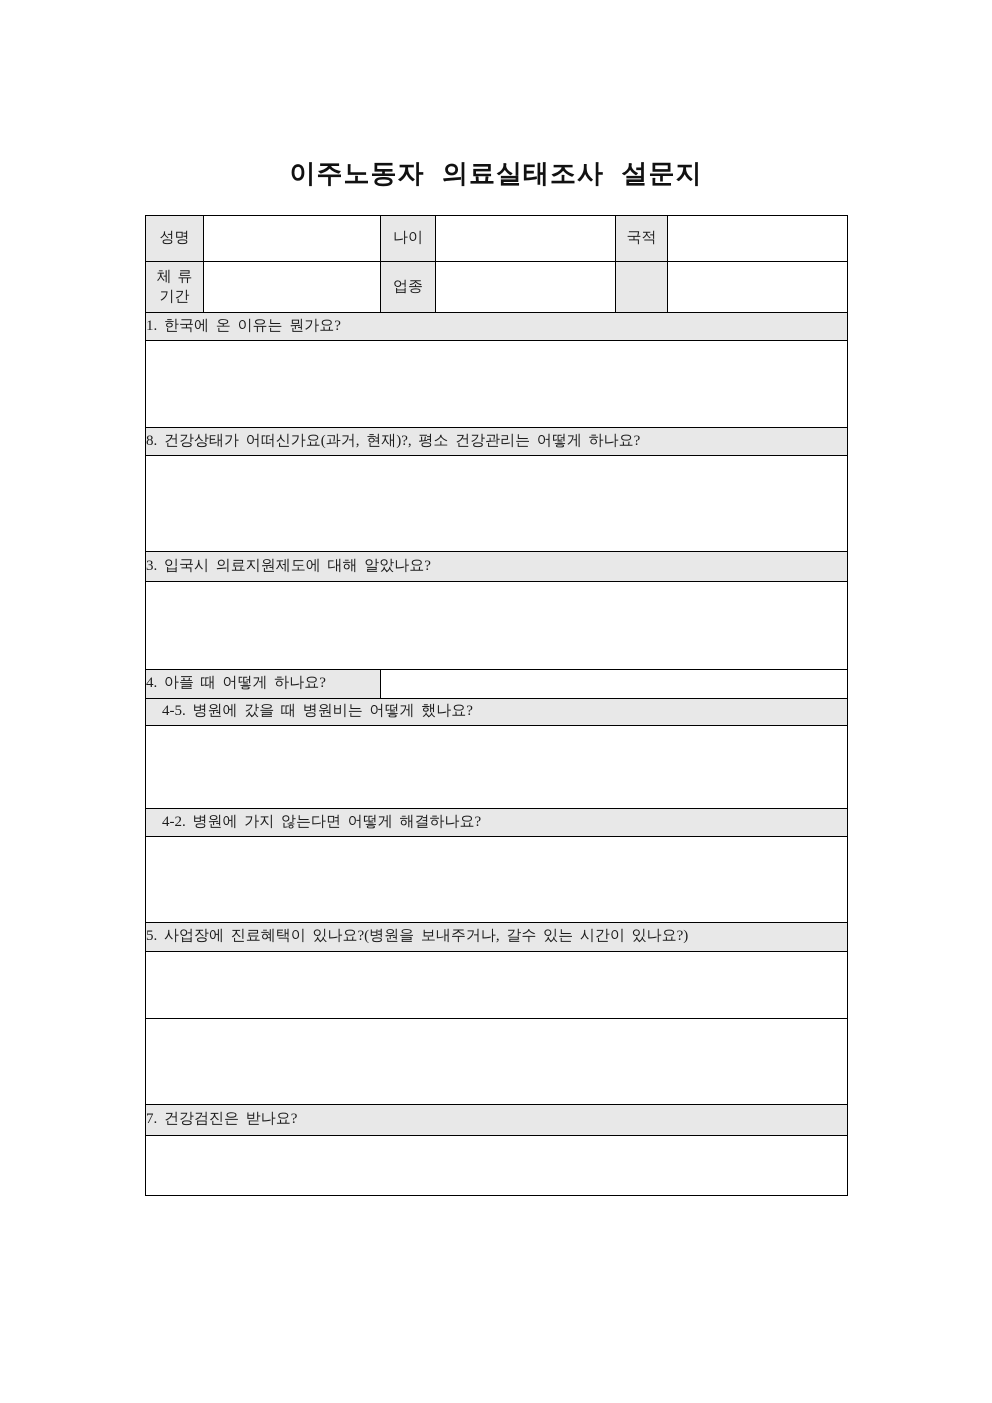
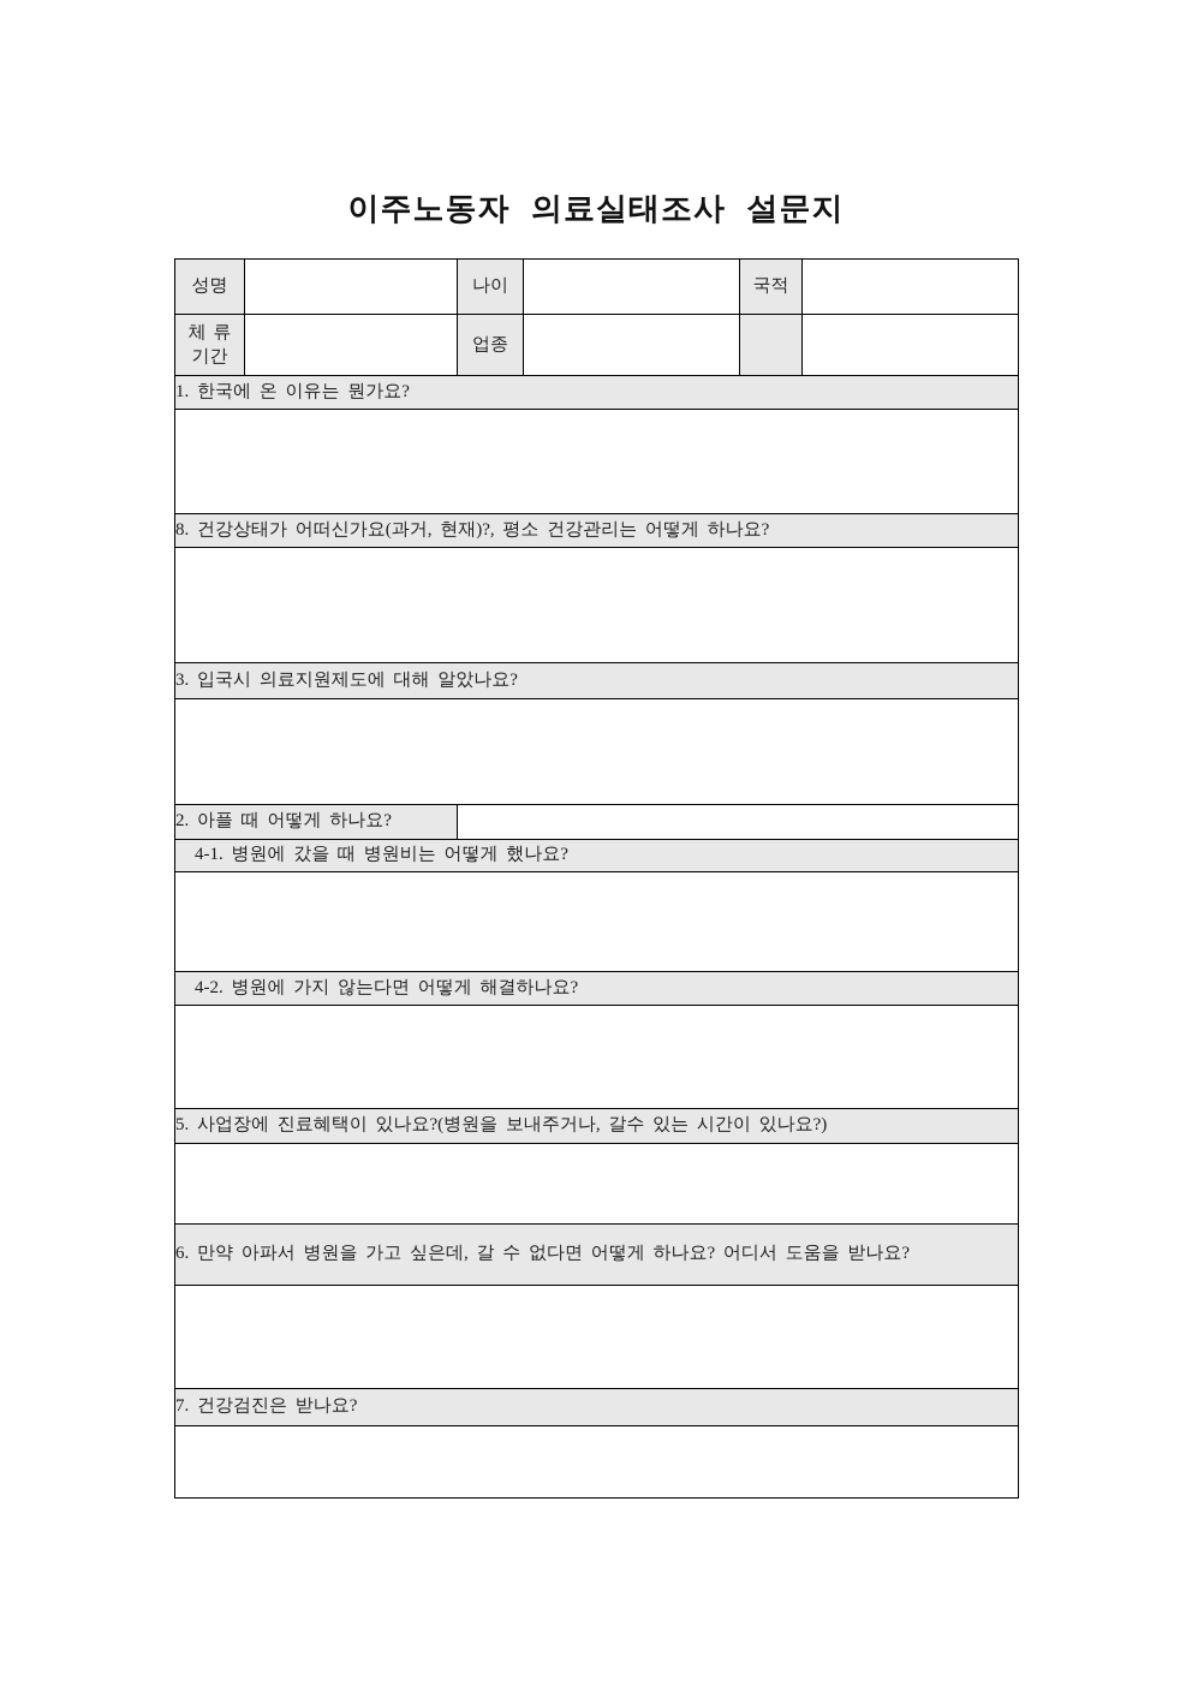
  이주노동자 의료실태조사 설문지
  성명		나이		국적
  체 류 기간		업종
  1. 한국에 온 이유는 뭔가요?
  8. 건강상태가 어떠신가요(과거, 현재)?, 평소 건강관리는 어떻게 하나요?
  3. 입국시 의료지원제도에 대해 알았나요?
- 4. 아플 때 어떻게 하나요?
+ 2. 아플 때 어떻게 하나요?
- 4-5. 병원에 갔을 때 병원비는 어떻게 했나요?
+ 4-1. 병원에 갔을 때 병원비는 어떻게 했나요?
  4-2. 병원에 가지 않는다면 어떻게 해결하나요?
  5. 사업장에 진료혜택이 있나요?(병원을 보내주거나, 갈수 있는 시간이 있나요?)
+ 6. 만약 아파서 병원을 가고 싶은데, 갈 수 없다면 어떻게 하나요? 어디서 도움을 받나요?
  7. 건강검진은 받나요?
